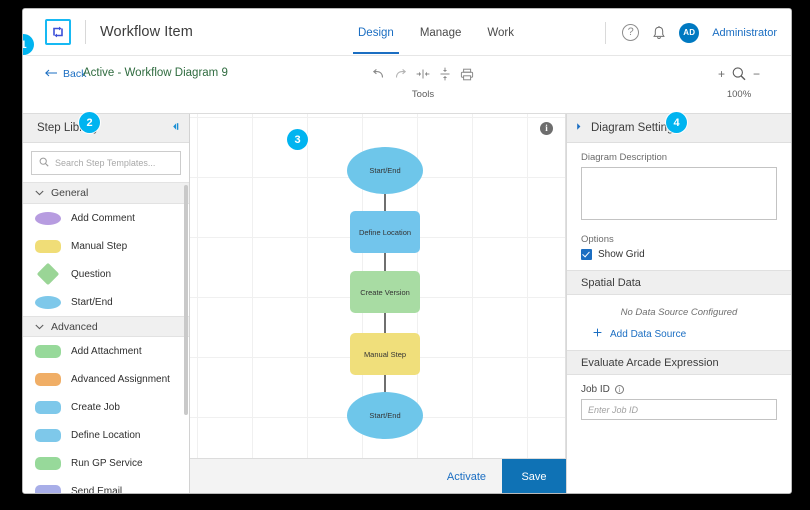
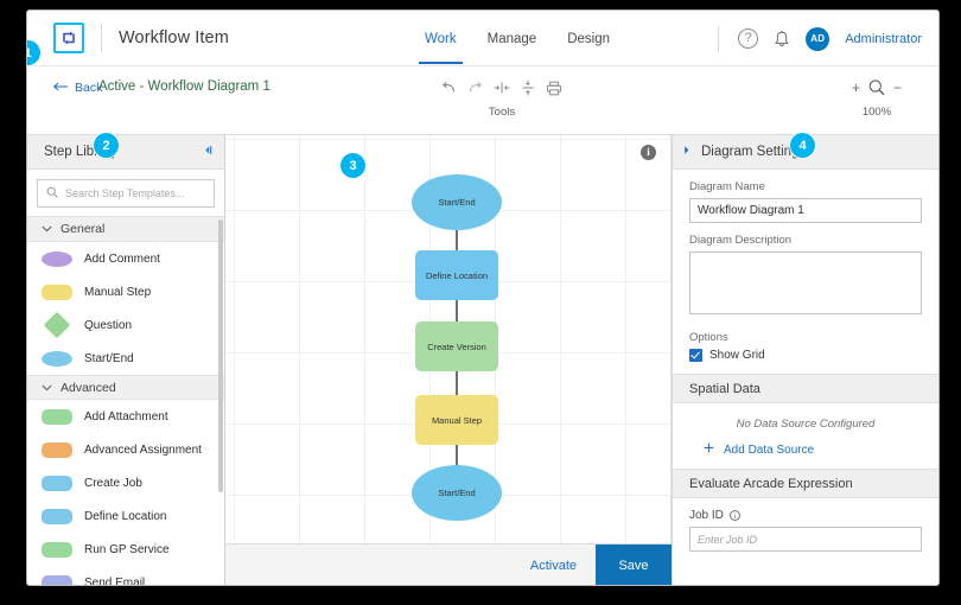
  Workflow Item
- Design
+ Work
  Manage
- Work
+ Design
  ?
  AD
  Administrator
  Back
- Active - Workflow Diagram 9
+ Active - Workflow Diagram 1
  Tools
  +
  −
  100%
  Search Step Templates...
  General
  Add Comment
  Manual Step
  Question
  Start/End
  Advanced
  Add Attachment
  Advanced Assignment
  Create Job
  Define Location
  Run GP Service
  Send Email
  i
  Start/End
  Define Location
  Create Version
  Manual Step
  Start/End
  Activate
  Save
  Diagram Settin
+ Diagram Name
+ Workflow Diagram 1
  Diagram Description
  Options
  Show Grid
  Spatial Data
  No Data Source Configured
  Add Data Source
  Evaluate Arcade Expression
  Job ID
  i
  Enter Job ID
  1
  2
  3
  4
